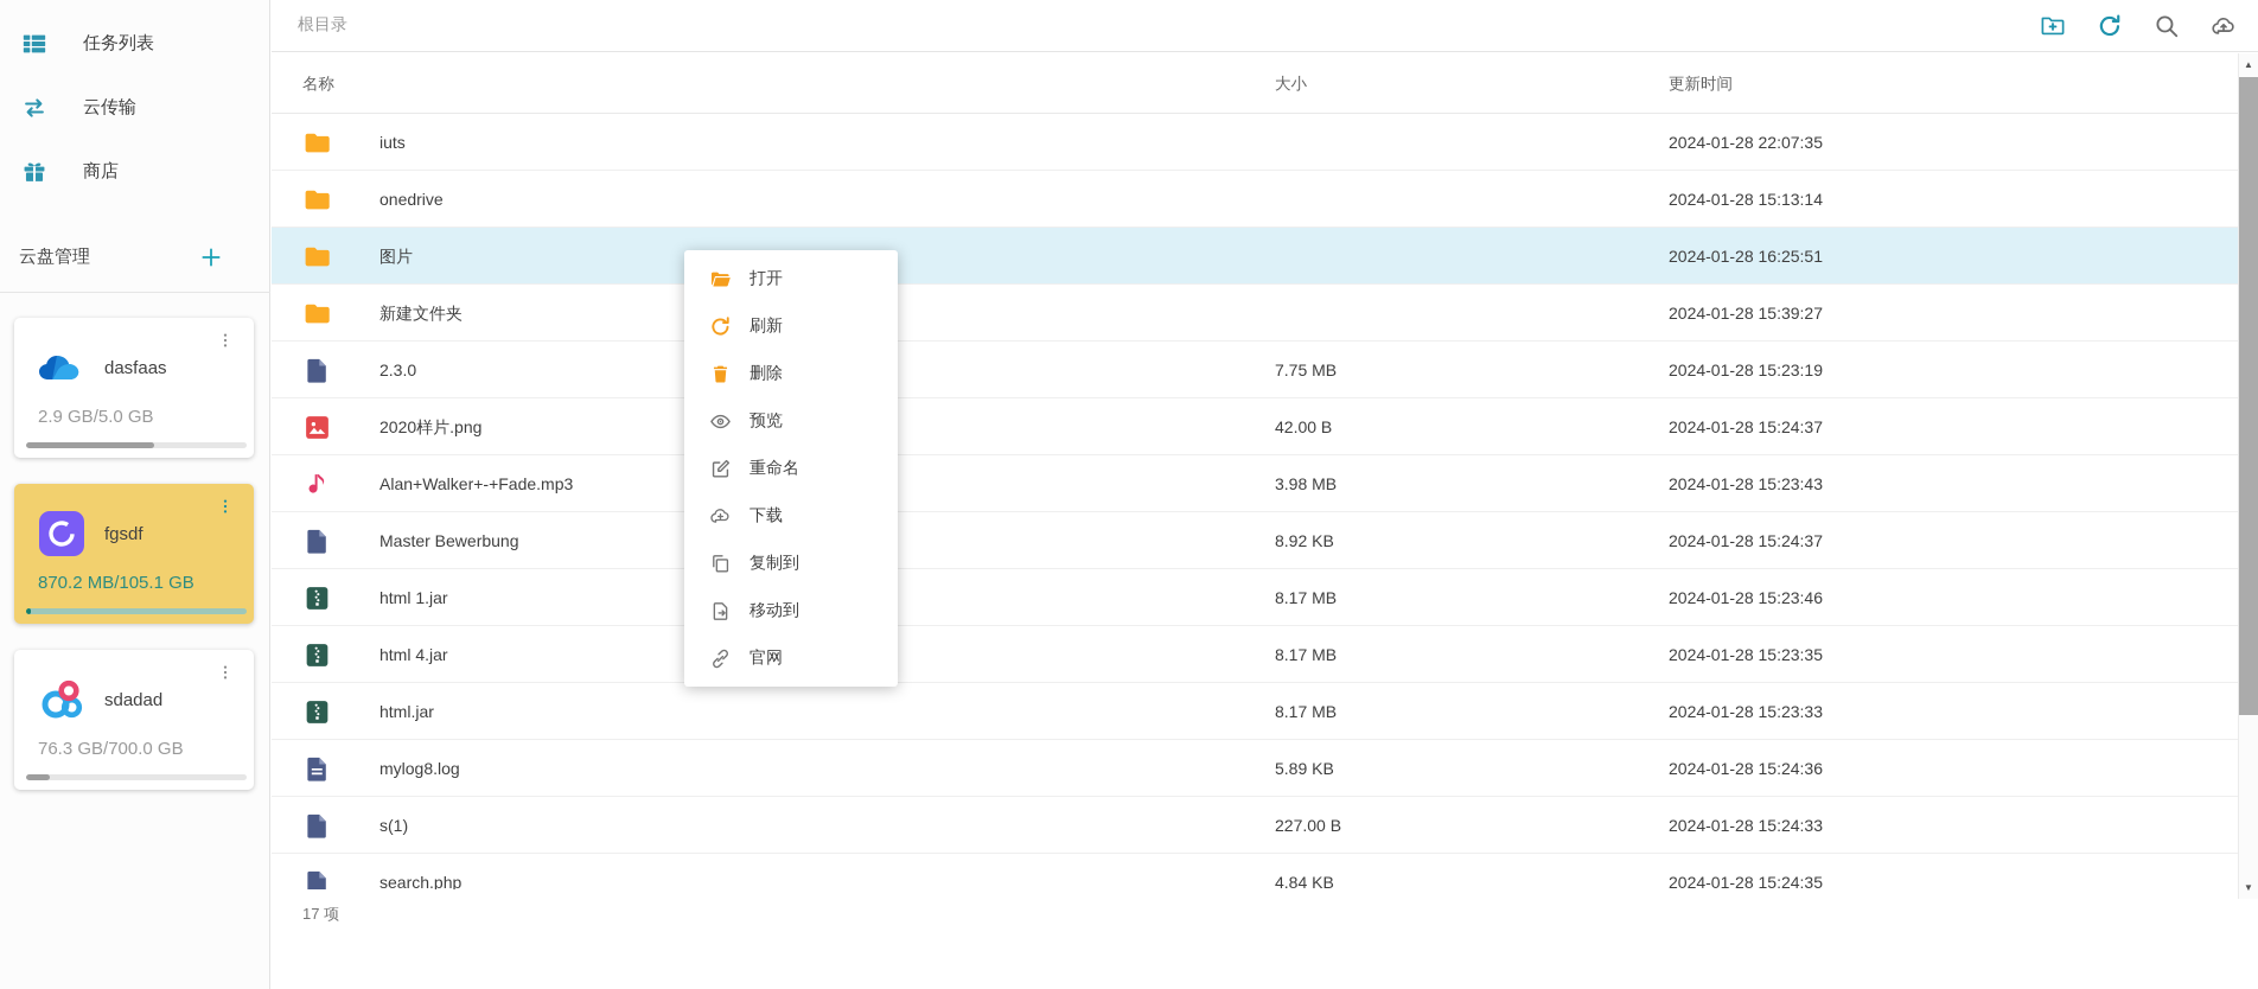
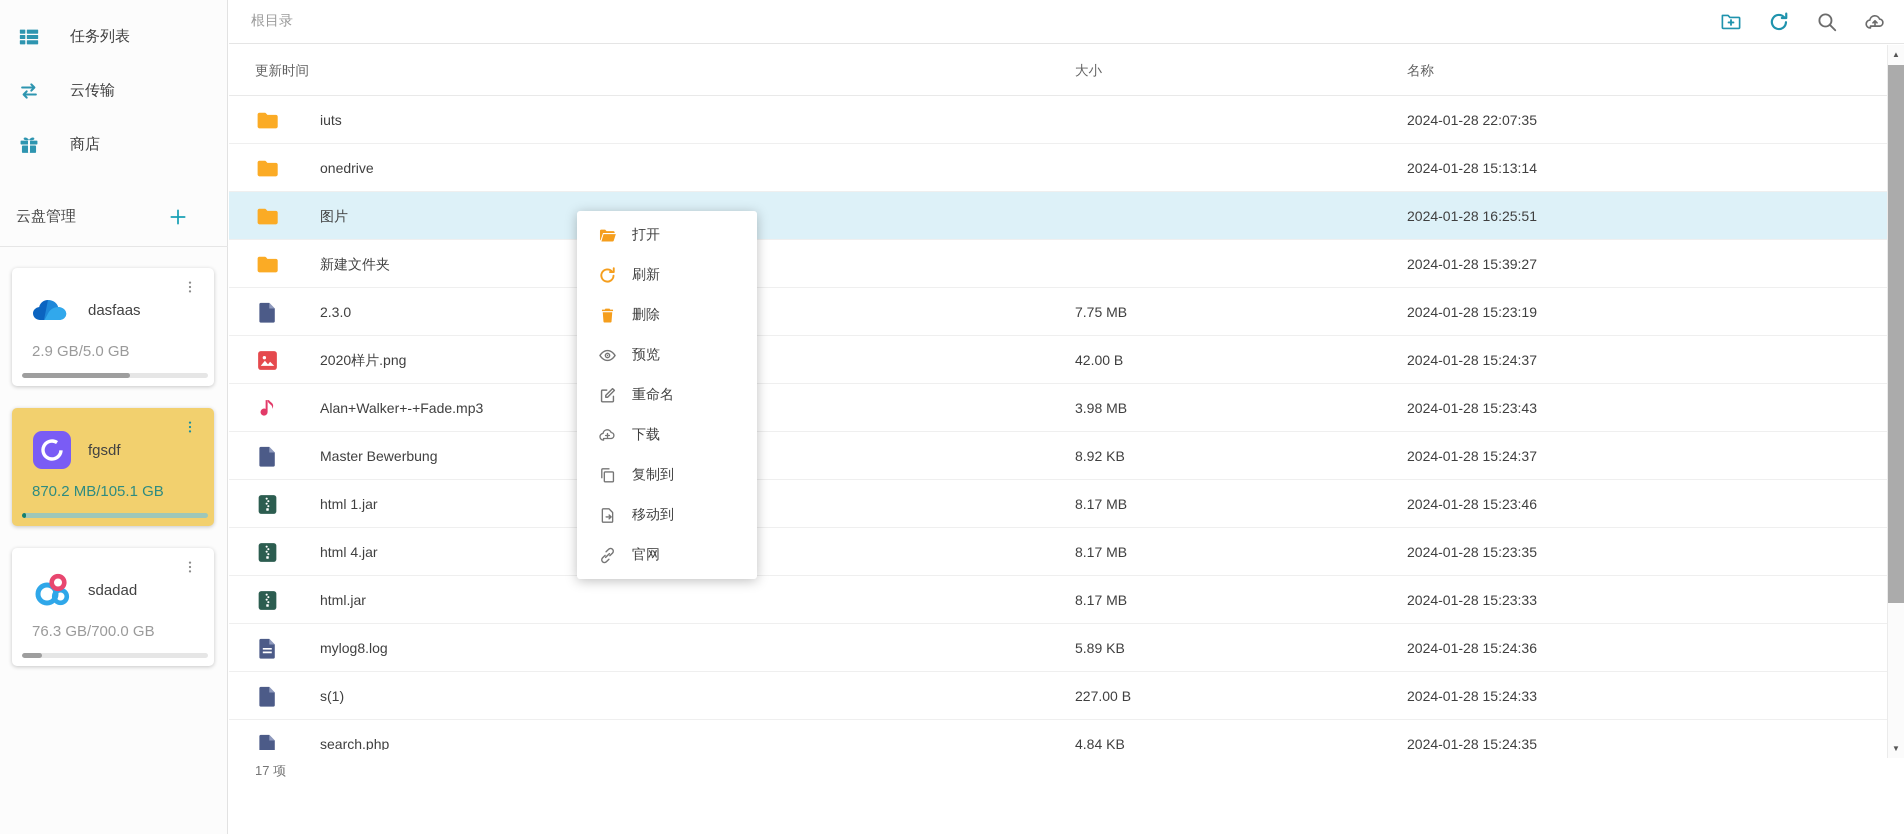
  任务列表
  云传输
  商店
  云盘管理
  dasfaas
  2.9 GB/5.0 GB
  fgsdf
  870.2 MB/105.1 GB
  sdadad
  76.3 GB/700.0 GB
  根目录
- 名称
+ 更新时间
  大小
- 更新时间
+ 名称
  iuts
  2024-01-28 22:07:35
  onedrive
  2024-01-28 15:13:14
  图片
  2024-01-28 16:25:51
  新建文件夹
  2024-01-28 15:39:27
  2.3.0
  7.75 MB
  2024-01-28 15:23:19
  2020样片.png
  42.00 B
  2024-01-28 15:24:37
  Alan+Walker+-+Fade.mp3
  3.98 MB
  2024-01-28 15:23:43
  Master Bewerbung
  8.92 KB
  2024-01-28 15:24:37
  html 1.jar
  8.17 MB
  2024-01-28 15:23:46
  html 4.jar
  8.17 MB
  2024-01-28 15:23:35
  html.jar
  8.17 MB
  2024-01-28 15:23:33
  mylog8.log
  5.89 KB
  2024-01-28 15:24:36
  s(1)
  227.00 B
  2024-01-28 15:24:33
  search.php
  4.84 KB
  2024-01-28 15:24:35
  17 项
  打开
  刷新
  删除
  预览
  重命名
  下载
  复制到
  移动到
  官网
  ▲
  ▼
